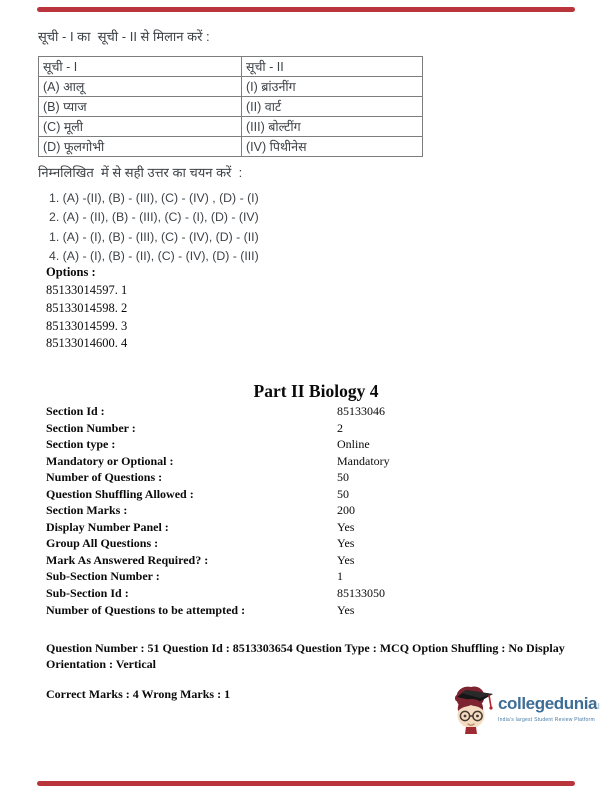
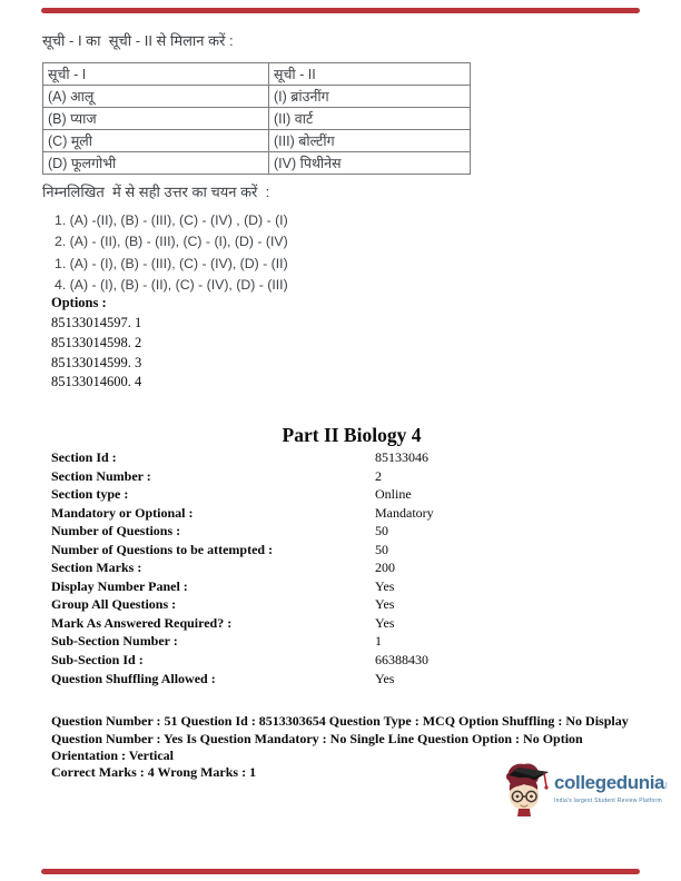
  सूची - I का सूची - II से मिलान करें :
  सूची - I	सूची - II
  (A) आलू	(I) ब्रांउनींग
  (B) प्याज	(II) वार्ट
  (C) मूली	(III) बोल्टींग
  (D) फूलगोभी	(IV) पिथीनेस
  निम्नलिखित में से सही उत्तर का चयन करें :
  1. (A) -(II), (B) - (III), (C) - (IV) , (D) - (I)
  2. (A) - (II), (B) - (III), (C) - (I), (D) - (IV)
  1. (A) - (I), (B) - (III), (C) - (IV), (D) - (II)
  4. (A) - (I), (B) - (II), (C) - (IV), (D) - (III)
  Options :
  85133014597. 1
  85133014598. 2
  85133014599. 3
  85133014600. 4
  Part II Biology 4
  Section Id :
  85133046
  Section Number :
  2
  Section type :
  Online
  Mandatory or Optional :
  Mandatory
  Number of Questions :
  50
- Question Shuffling Allowed :
+ Number of Questions to be attempted :
  50
  Section Marks :
  200
  Display Number Panel :
  Yes
  Group All Questions :
  Yes
  Mark As Answered Required? :
  Yes
  Sub-Section Number :
  1
  Sub-Section Id :
- 85133050
+ 66388430
- Number of Questions to be attempted :
+ Question Shuffling Allowed :
  Yes
  Question Number : 51 Question Id : 8513303654 Question Type : MCQ Option Shuffling : No Display
+ Question Number : Yes Is Question Mandatory : No Single Line Question Option : No Option
  Orientation : Vertical
  Correct Marks : 4 Wrong Marks : 1
  collegeduniaı
